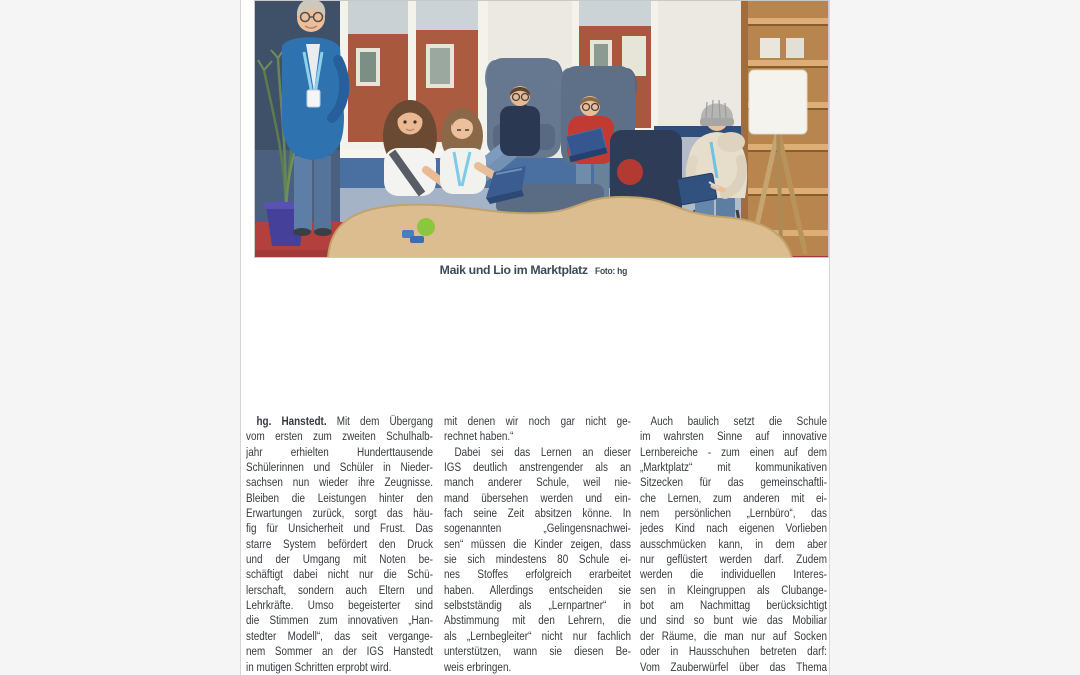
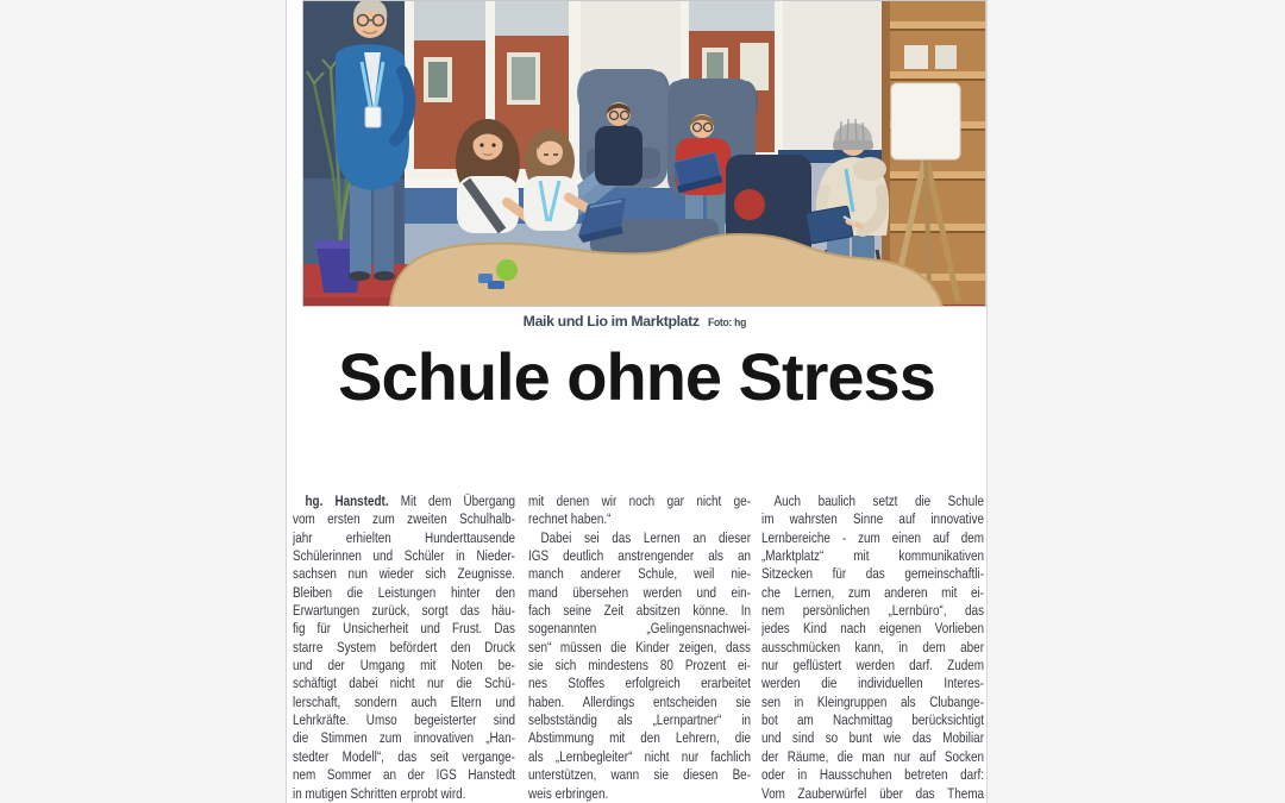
  Maik und Lio im Marktplatz Foto: hg
+ Schule ohne Stress
  hg. Hanstedt. Mit dem Übergang
  vom ersten zum zweiten Schulhalb-
  jahr erhielten Hunderttausende
  Schülerinnen und Schüler in Nieder-
- sachsen nun wieder ihre Zeugnisse.
+ sachsen nun wieder sich Zeugnisse.
  Bleiben die Leistungen hinter den
  Erwartungen zurück, sorgt das häu-
  fig für Unsicherheit und Frust. Das
  starre System befördert den Druck
  und der Umgang mit Noten be-
  schäftigt dabei nicht nur die Schü-
  lerschaft, sondern auch Eltern und
  Lehrkräfte. Umso begeisterter sind
  die Stimmen zum innovativen „Han-
  stedter Modell“, das seit vergange-
  nem Sommer an der IGS Hanstedt
  in mutigen Schritten erprobt wird.
  mit denen wir noch gar nicht ge-
  rechnet haben.“
  Dabei sei das Lernen an dieser
  IGS deutlich anstrengender als an
  manch anderer Schule, weil nie-
  mand übersehen werden und ein-
  fach seine Zeit absitzen könne. In
  sogenannten „Gelingensnachwei-
  sen“ müssen die Kinder zeigen, dass
- sie sich mindestens 80 Schule ei-
+ sie sich mindestens 80 Prozent ei-
  nes Stoffes erfolgreich erarbeitet
  haben. Allerdings entscheiden sie
  selbstständig als „Lernpartner“ in
  Abstimmung mit den Lehrern, die
  als „Lernbegleiter“ nicht nur fachlich
  unterstützen, wann sie diesen Be-
  weis erbringen.
  Auch baulich setzt die Schule
  im wahrsten Sinne auf innovative
  Lernbereiche - zum einen auf dem
  „Marktplatz“ mit kommunikativen
  Sitzecken für das gemeinschaftli-
  che Lernen, zum anderen mit ei-
  nem persönlichen „Lernbüro“, das
  jedes Kind nach eigenen Vorlieben
  ausschmücken kann, in dem aber
  nur geflüstert werden darf. Zudem
  werden die individuellen Interes-
  sen in Kleingruppen als Clubange-
  bot am Nachmittag berücksichtigt
  und sind so bunt wie das Mobiliar
  der Räume, die man nur auf Socken
  oder in Hausschuhen betreten darf:
  Vom Zauberwürfel über das Thema
